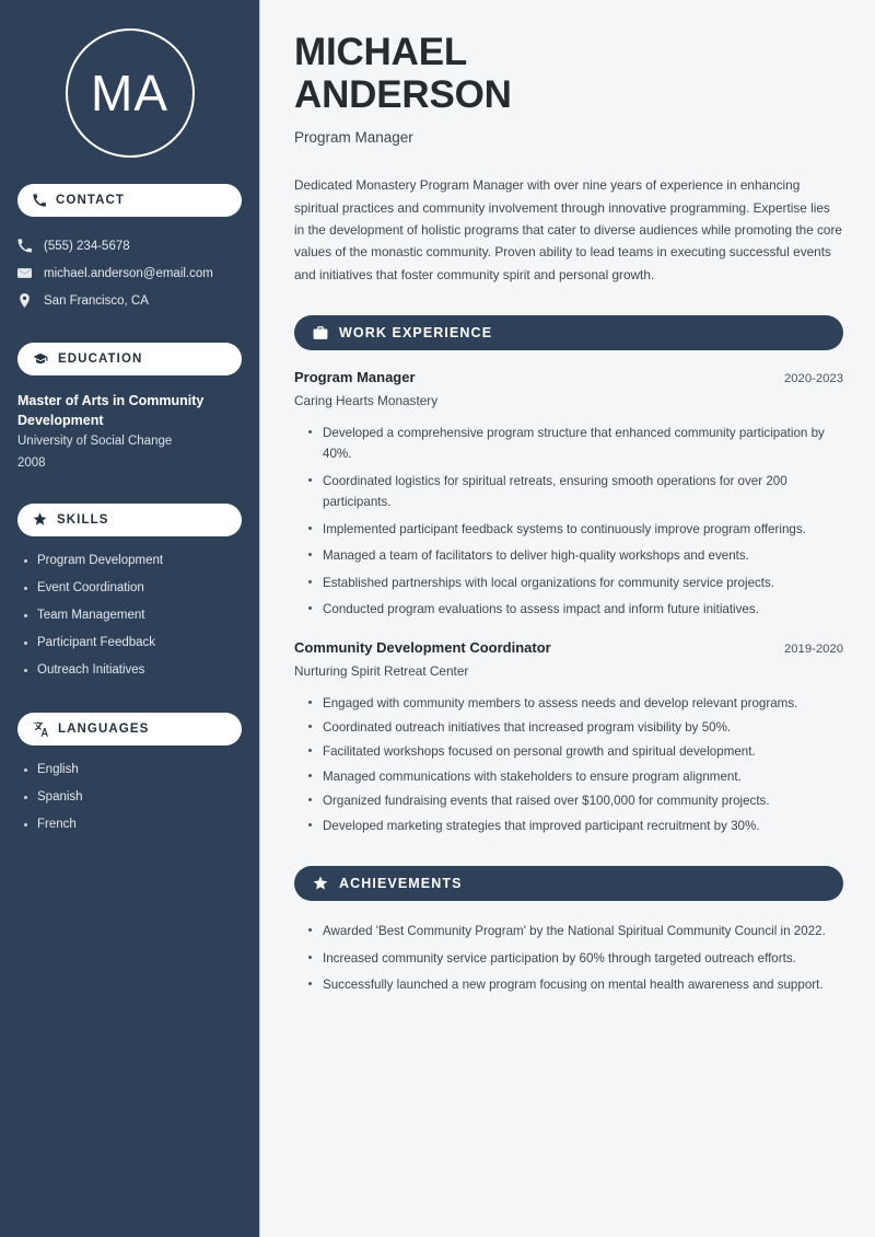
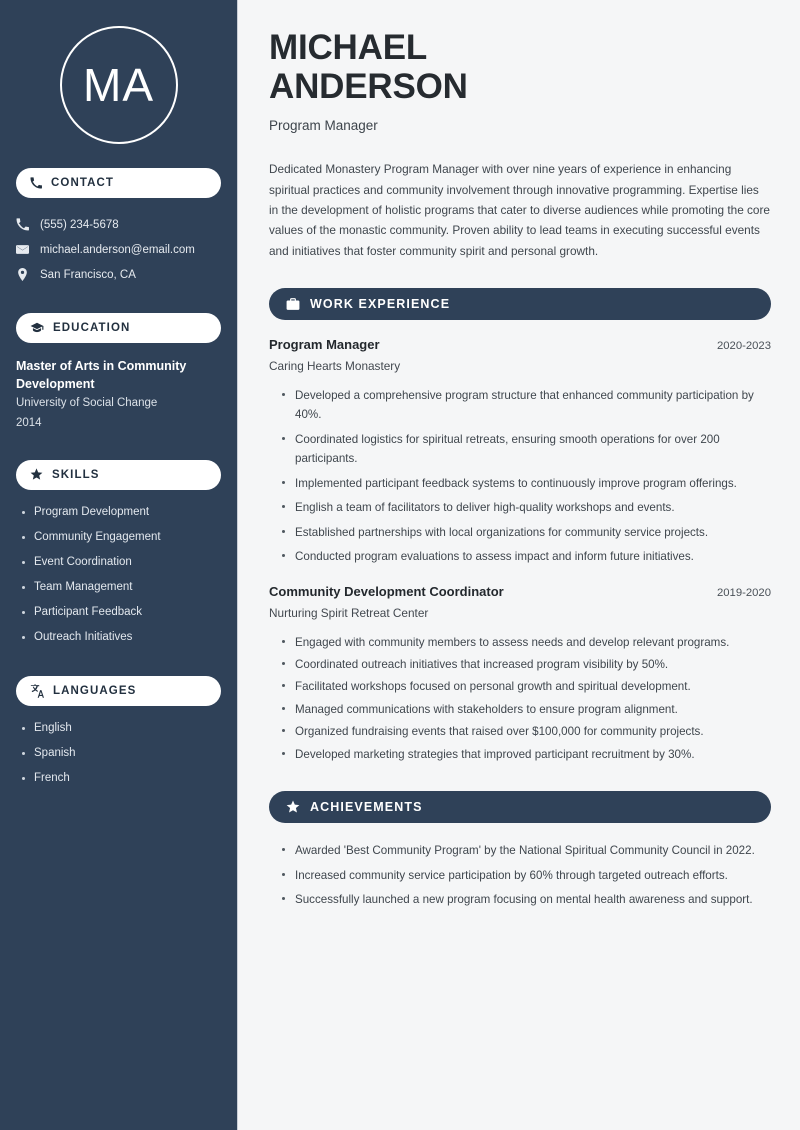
  MA
  CONTACT
  (555) 234-5678
  michael.anderson@email.com
  San Francisco, CA
  EDUCATION
  Master of Arts in Community Development
  University of Social Change
- 2008
+ 2014
  SKILLS
  Program Development
+ Community Engagement
  Event Coordination
  Team Management
  Participant Feedback
  Outreach Initiatives
  LANGUAGES
  English
  Spanish
  French
  MICHAEL
  ANDERSON
  Program Manager
  Dedicated Monastery Program Manager with over nine years of experience in enhancing spiritual practices and community involvement through innovative programming. Expertise lies in the development of holistic programs that cater to diverse audiences while promoting the core values of the monastic community. Proven ability to lead teams in executing successful events and initiatives that foster community spirit and personal growth.
  WORK EXPERIENCE
  Program Manager
  2020-2023
  Caring Hearts Monastery
  Developed a comprehensive program structure that enhanced community participation by 40%.
  Coordinated logistics for spiritual retreats, ensuring smooth operations for over 200 participants.
  Implemented participant feedback systems to continuously improve program offerings.
- Managed a team of facilitators to deliver high-quality workshops and events.
+ English a team of facilitators to deliver high-quality workshops and events.
  Established partnerships with local organizations for community service projects.
  Conducted program evaluations to assess impact and inform future initiatives.
  Community Development Coordinator
  2019-2020
  Nurturing Spirit Retreat Center
  Engaged with community members to assess needs and develop relevant programs.
  Coordinated outreach initiatives that increased program visibility by 50%.
  Facilitated workshops focused on personal growth and spiritual development.
  Managed communications with stakeholders to ensure program alignment.
  Organized fundraising events that raised over $100,000 for community projects.
  Developed marketing strategies that improved participant recruitment by 30%.
  ACHIEVEMENTS
  Awarded 'Best Community Program' by the National Spiritual Community Council in 2022.
  Increased community service participation by 60% through targeted outreach efforts.
  Successfully launched a new program focusing on mental health awareness and support.
